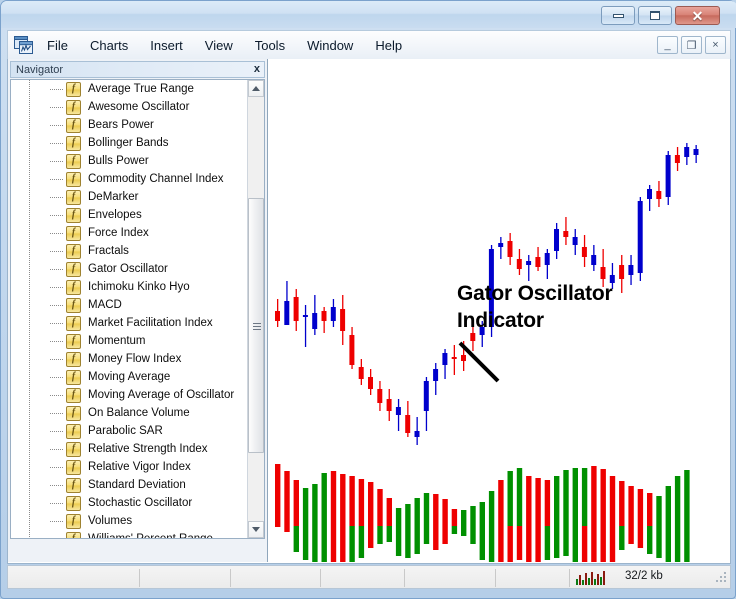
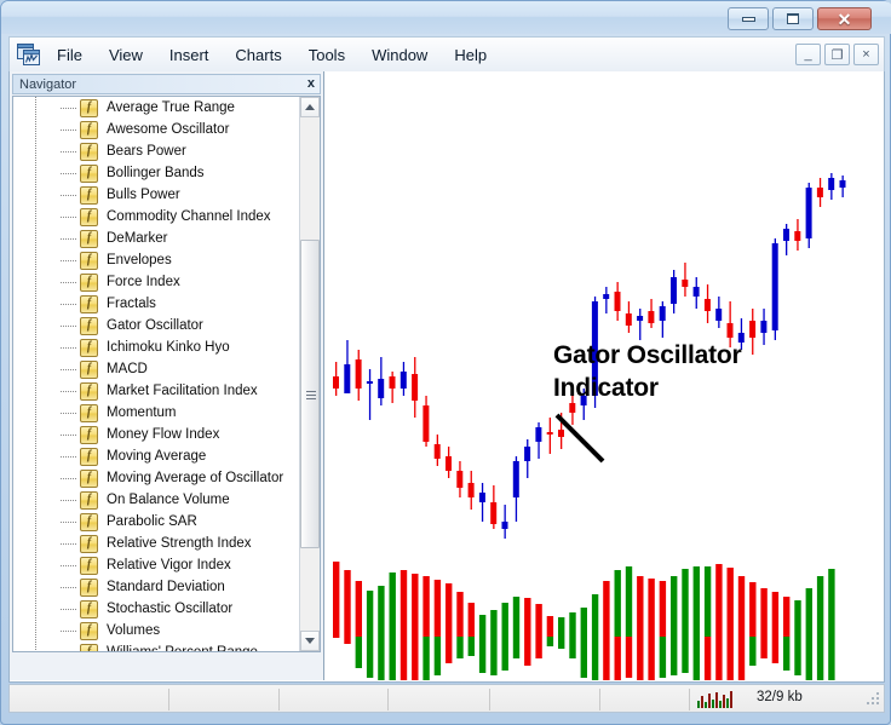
  ✕
  File
- Charts
+ View
  Insert
- View
+ Charts
  Tools
  Window
  Help
  _
  ❐
  ×
  Navigator
  x
  f
  Average True Range
  f
  Awesome Oscillator
  f
  Bears Power
  f
  Bollinger Bands
  f
  Bulls Power
  f
  Commodity Channel Index
  f
  DeMarker
  f
  Envelopes
  f
  Force Index
  f
  Fractals
  f
  Gator Oscillator
  f
  Ichimoku Kinko Hyo
  f
  MACD
  f
  Market Facilitation Index
  f
  Momentum
  f
  Money Flow Index
  f
  Moving Average
  f
  Moving Average of Oscillator
  f
  On Balance Volume
  f
  Parabolic SAR
  f
  Relative Strength Index
  f
  Relative Vigor Index
  f
  Standard Deviation
  f
  Stochastic Oscillator
  f
  Volumes
  Gator Oscillator
  Indicator
- 32/2 kb
+ 32/9 kb
